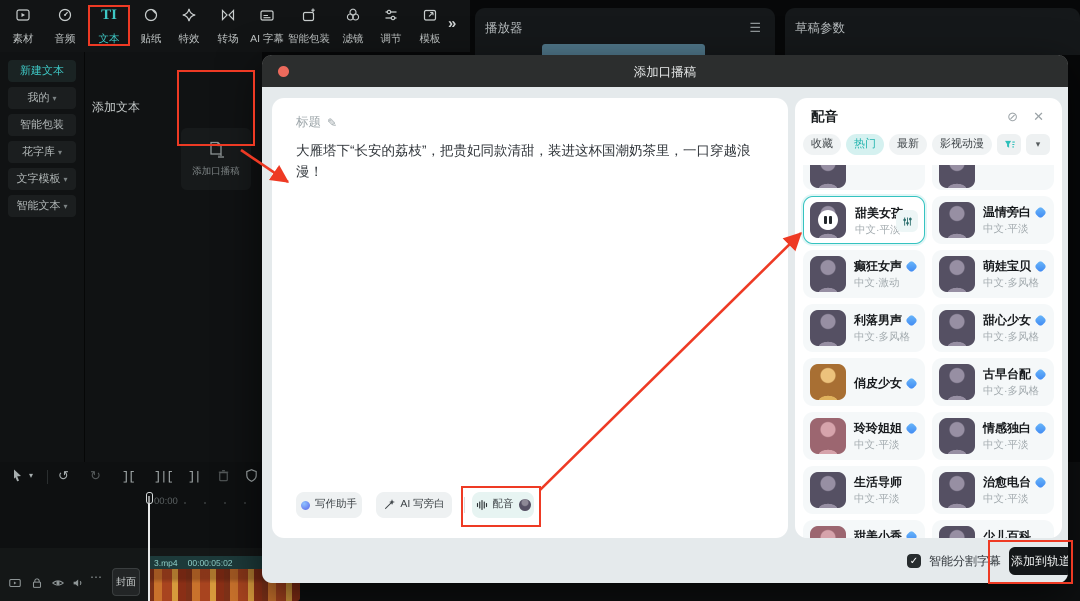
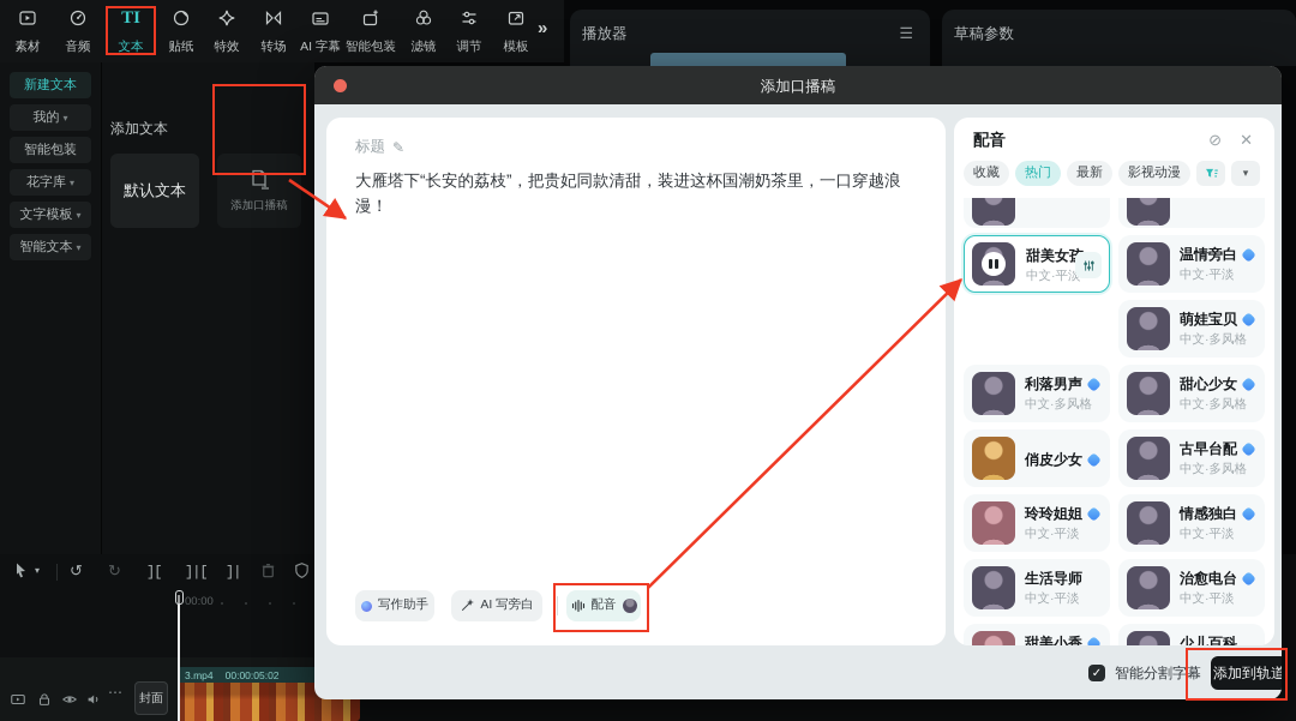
  素材
  音频
  TI
  文本
  贴纸
  特效
  转场
  AI 字幕
  智能包装
  滤镜
  调节
  模板
  »
  播放器
  ☰
  草稿参数
  新建文本
  我的
  ▾
  智能包装
  花字库
  ▾
  文字模板
  ▾
  智能文本
  ▾
  添加文本
+ 默认文本
  添加口播稿
  ▾
  ↺
  ↻
  ][
  ]|[
  ]|
  00:00
  ⋯
  封面
  3.mp4
  00:00:05:02
  添加口播稿
  标题
  ✎
  大雁塔下“长安的荔枝”，把贵妃同款清甜，装进这杯国潮奶茶里，一口穿越浪漫！
  写作助手
  AI 写旁白
  配音
  配音
  ⊘
  ✕
  收藏
  热门
  最新
  影视动漫
  ▾
  甜美女
  中文·平淡
  温情旁白
  中文·平淡
- 癫狂女声
- 中文·激动
  萌娃宝贝
  中文·多风格
  利落男声
  中文·多风格
  甜心少女
  中文·多风格
  俏皮少女
  古早台配
  中文·多风格
  玲玲姐姐
  中文·平淡
  情感独白
  中文·平淡
  生活导师
  中文·平淡
  治愈电台
  中文·平淡
  甜美小香
  少儿百科
  ✓
  智能分割字幕
  添加到轨道
